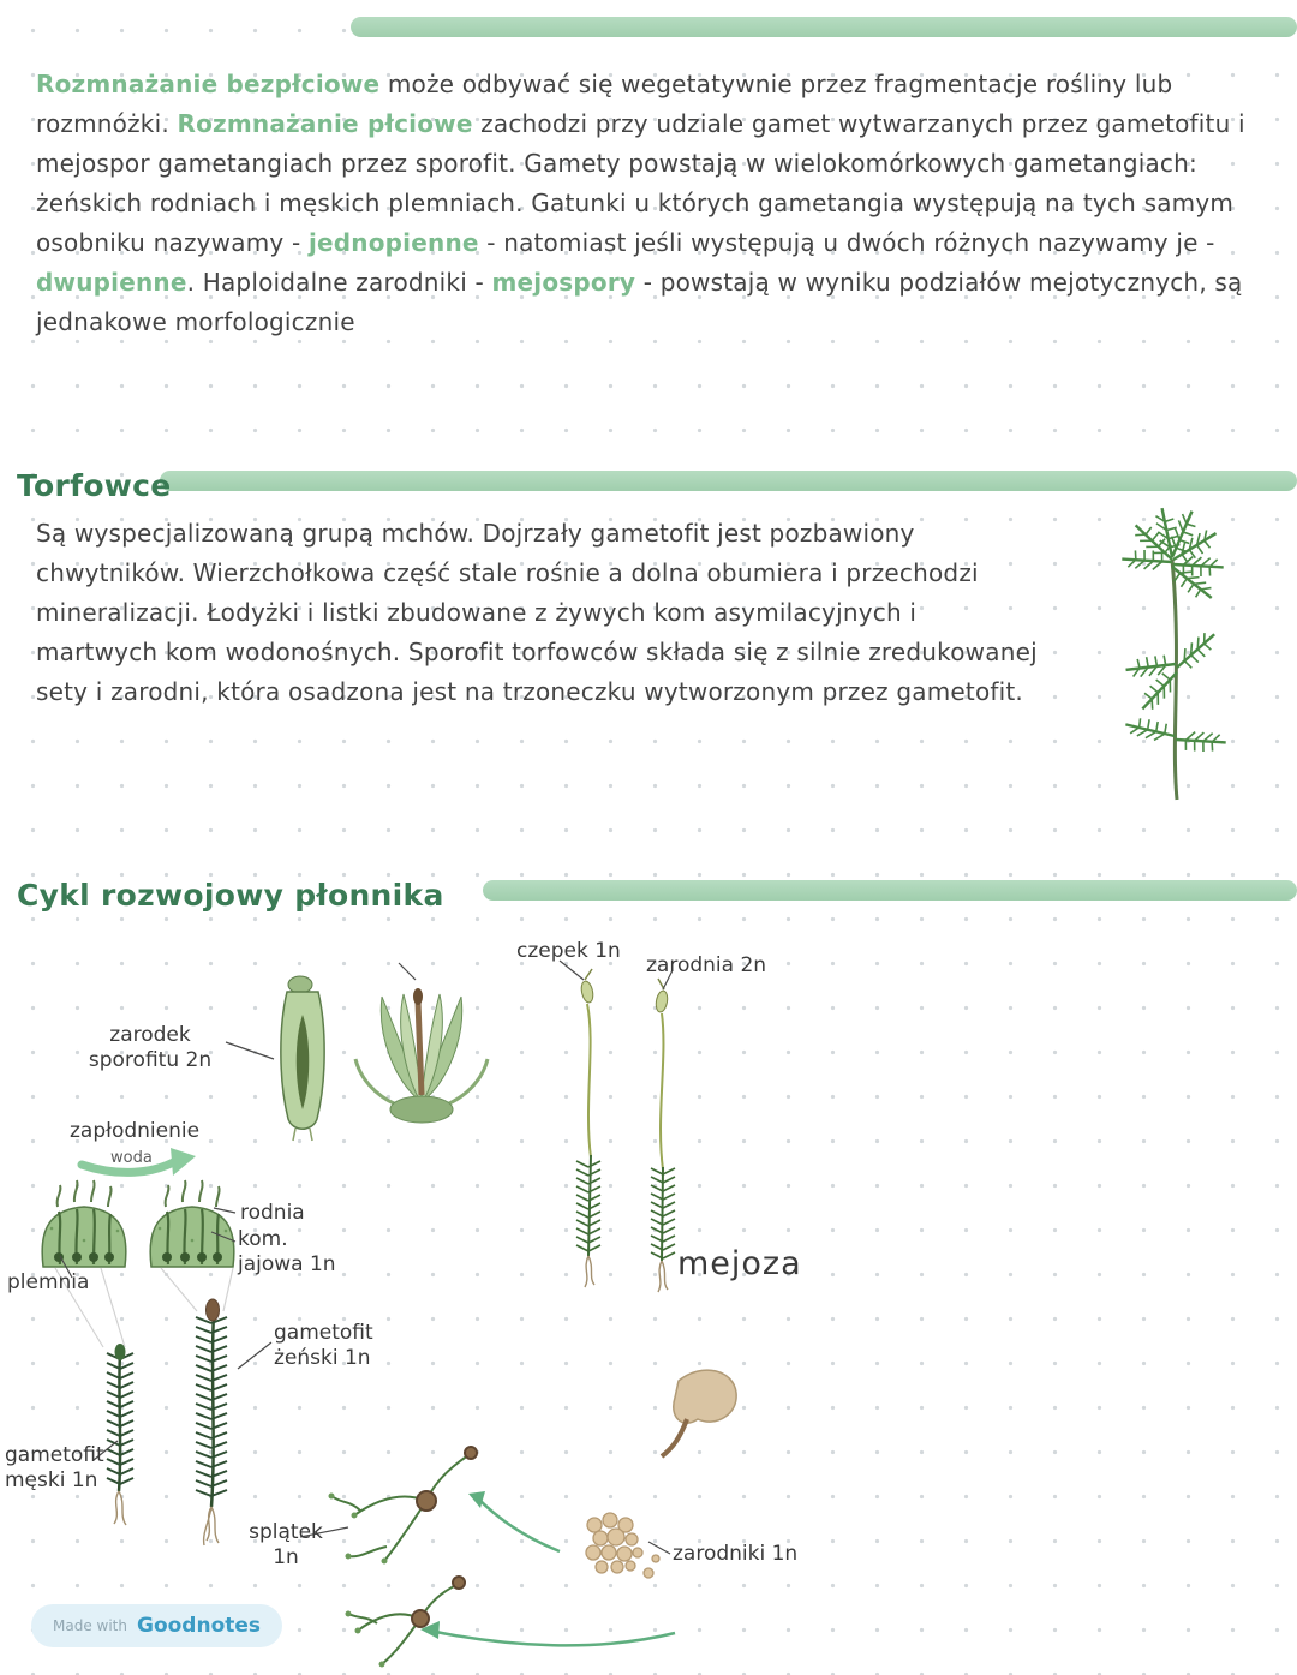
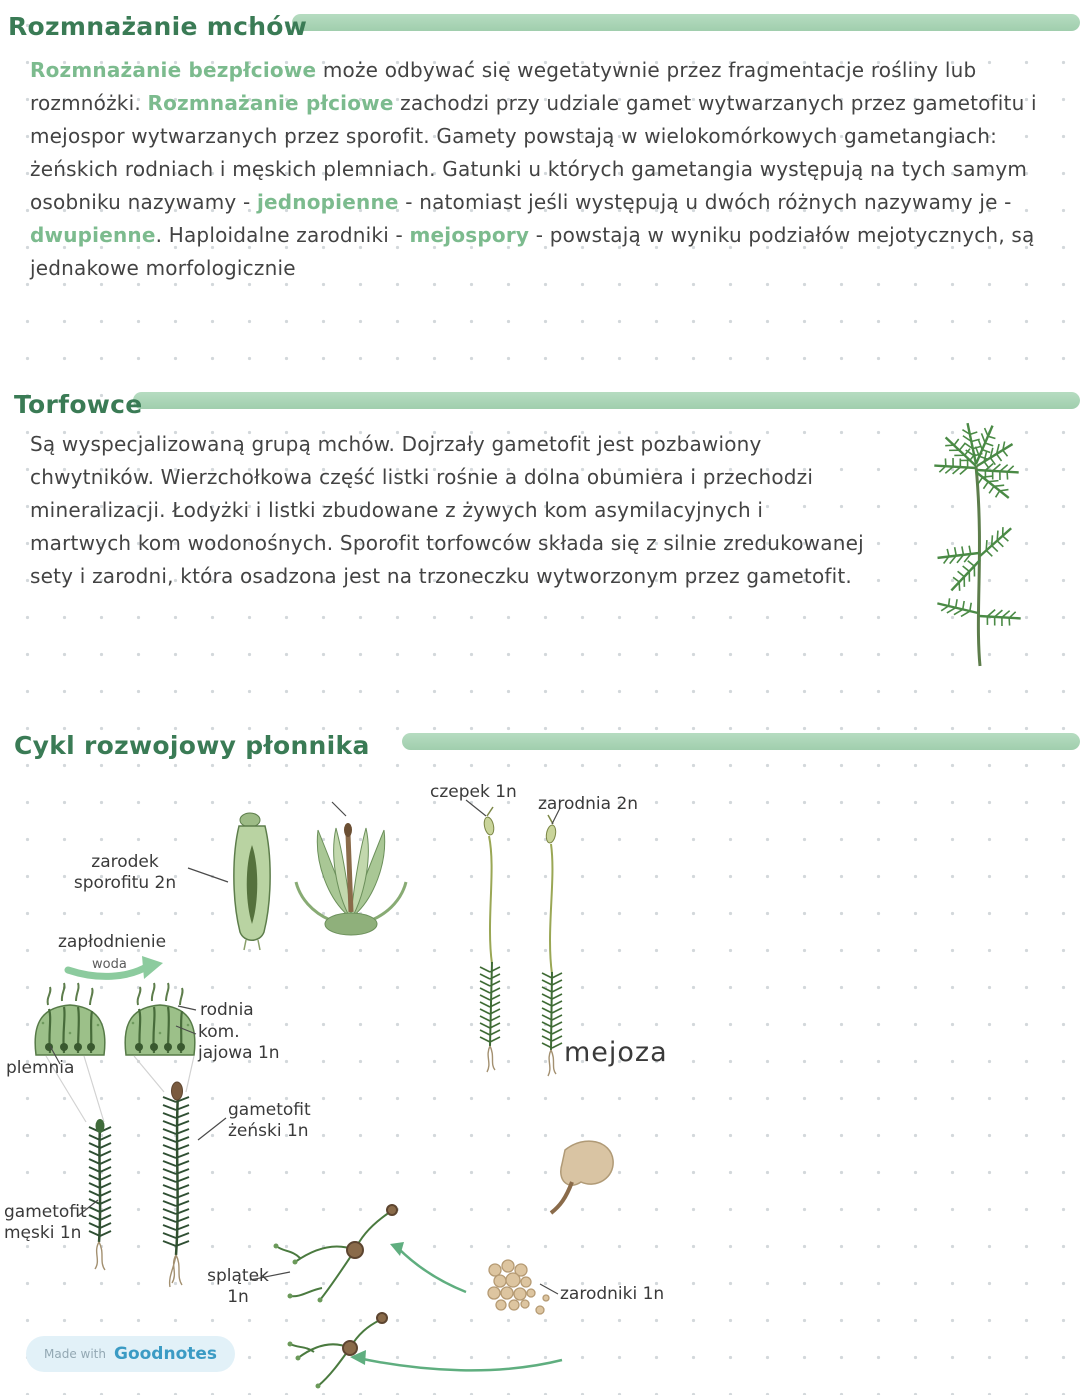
+ Rozmnażanie mchów
- Rozmnażanie bezpłciowe może odbywać się wegetatywnie przez fragmentacje rośliny lub rozmnóżki. Rozmnażanie płciowe zachodzi przy udziale gamet wytwarzanych przez gametofitu i mejospor gametangiach przez sporofit. Gamety powstają w wielokomórkowych gametangiach: żeńskich rodniach i męskich plemniach. Gatunki u których gametangia występują na tych samym osobniku nazywamy - jednopienne - natomiast jeśli występują u dwóch różnych nazywamy je - dwupienne. Haploidalne zarodniki - mejospory - powstają w wyniku podziałów mejotycznych, są jednakowe morfologicznie
+ Rozmnażanie bezpłciowe może odbywać się wegetatywnie przez fragmentacje rośliny lub rozmnóżki. Rozmnażanie płciowe zachodzi przy udziale gamet wytwarzanych przez gametofitu i mejospor wytwarzanych przez sporofit. Gamety powstają w wielokomórkowych gametangiach: żeńskich rodniach i męskich plemniach. Gatunki u których gametangia występują na tych samym osobniku nazywamy - jednopienne - natomiast jeśli występują u dwóch różnych nazywamy je - dwupienne. Haploidalne zarodniki - mejospory - powstają w wyniku podziałów mejotycznych, są jednakowe morfologicznie
  Torfowce
- Są wyspecjalizowaną grupą mchów. Dojrzały gametofit jest pozbawiony chwytników. Wierzchołkowa część stale rośnie a dolna obumiera i przechodzi mineralizacji. Łodyżki i listki zbudowane z żywych kom asymilacyjnych i martwych kom wodonośnych. Sporofit torfowców składa się z silnie zredukowanej sety i zarodni, która osadzona jest na trzoneczku wytworzonym przez gametofit.
+ Są wyspecjalizowaną grupą mchów. Dojrzały gametofit jest pozbawiony chwytników. Wierzchołkowa część listki rośnie a dolna obumiera i przechodzi mineralizacji. Łodyżki i listki zbudowane z żywych kom asymilacyjnych i martwych kom wodonośnych. Sporofit torfowców składa się z silnie zredukowanej sety i zarodni, która osadzona jest na trzoneczku wytworzonym przez gametofit.
  Cykl rozwojowy płonnika
  czepek 1n
  zarodnia 2n
  zarodek sporofitu 2n
  zapłodnienie
  woda
  rodnia
  kom. jajowa 1n
  plemnia
  mejoza
  gametofit żeński 1n
  gametofit męski 1n
  splątek 1n
  zarodniki 1n
  Made with
  Goodnotes
